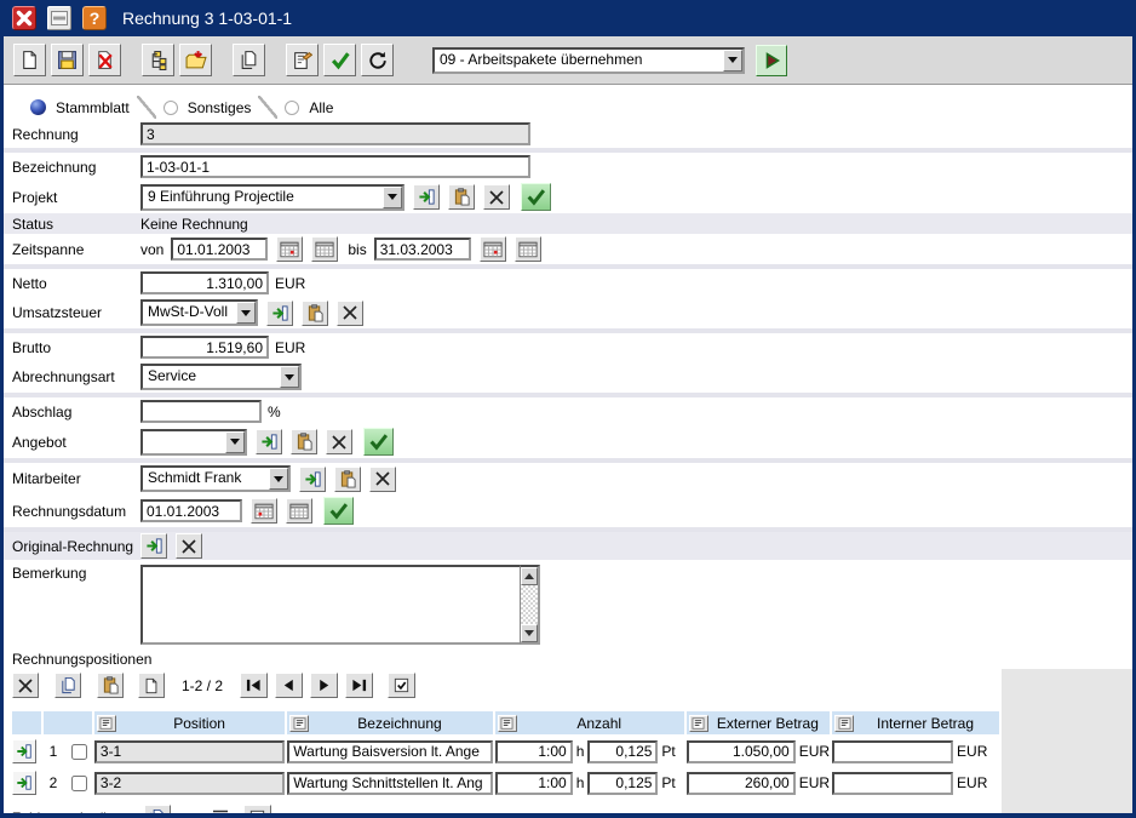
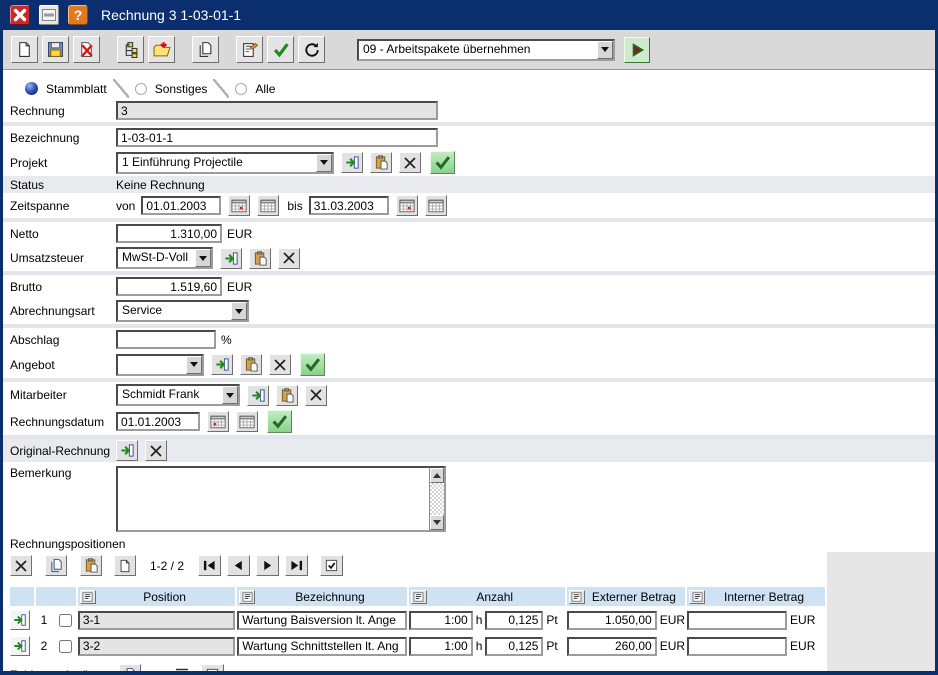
  ?
  Rechnung 3 1-03-01-1
  09 - Arbeitspakete übernehmen
  Stammblatt
  Sonstiges
  Alle
  Rechnung
  3
  Bezeichnung
  1-03-01-1
  Projekt
- 9 Einführung Projectile
+ 1 Einführung Projectile
  Status
  Keine Rechnung
  Zeitspanne
  von
  01.01.2003
  bis
  31.03.2003
  Netto
  1.310,00
  EUR
  Umsatzsteuer
  MwSt-D-Voll
  Brutto
  1.519,60
  EUR
  Abrechnungsart
  Service
  Abschlag
  %
  Angebot
  Mitarbeiter
  Schmidt Frank
  Rechnungsdatum
  01.01.2003
  Original-Rechnung
  Bemerkung
  Rechnungspositionen
  1-2 / 2
  		Position	Bezeichnung	Anzahl	Externer Betrag	Interner Betrag
  	1		3-1	Wartung Baisversion lt. Ange	1:00 h 0,125 Pt	1.050,00 EUR	EUR
  	2		3-2	Wartung Schnittstellen lt. Ang	1:00 h 0,125 Pt	260,00 EUR	EUR
